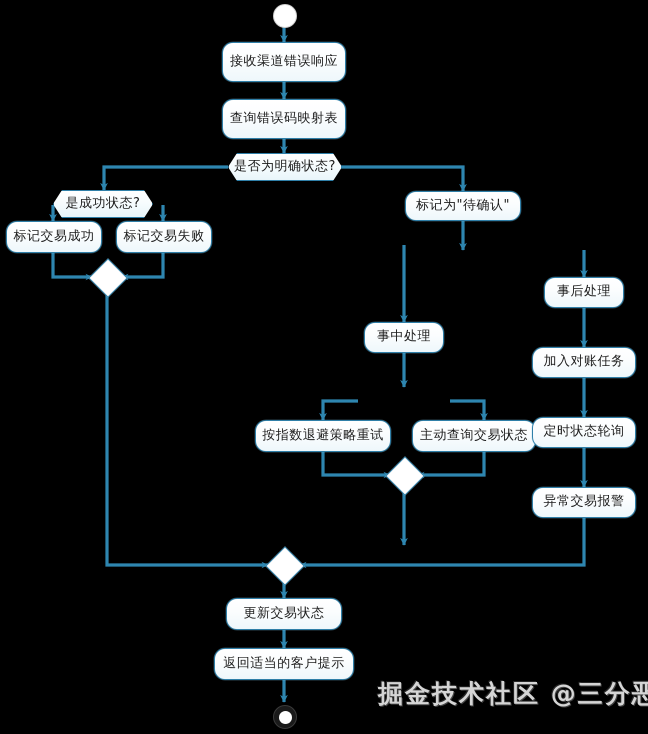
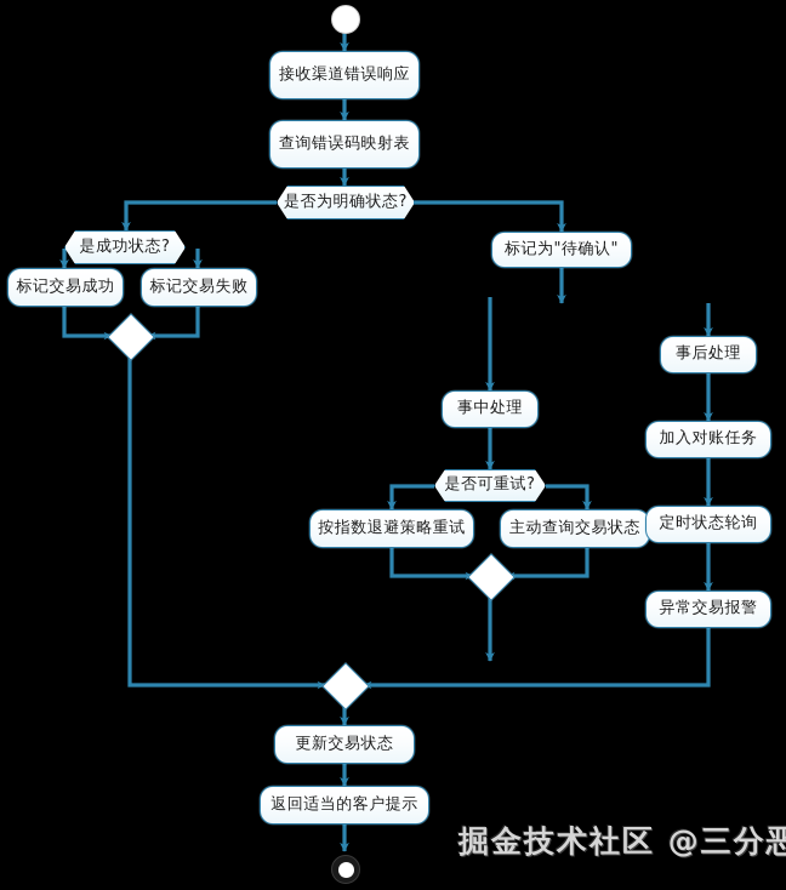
  接收渠道错误响应
  查询错误码映射表
  是否为明确状态?
  是成功状态?
  标记交易成功
  标记交易失败
  标记为"待确认"
  事中处理
+ 是否可重试?
  按指数退避策略重试
  主动查询交易状态
  事后处理
  加入对账任务
  定时状态轮询
  异常交易报警
  更新交易状态
  返回适当的客户提示
  掘金技术社区 @三分恶
